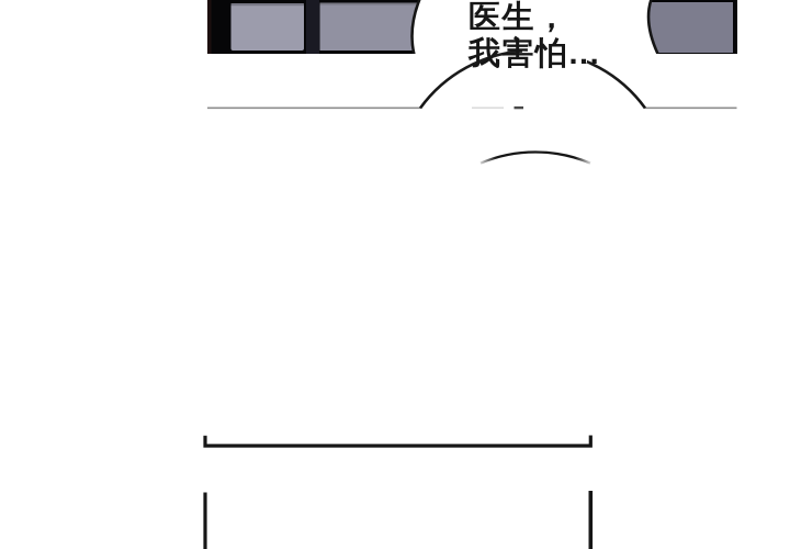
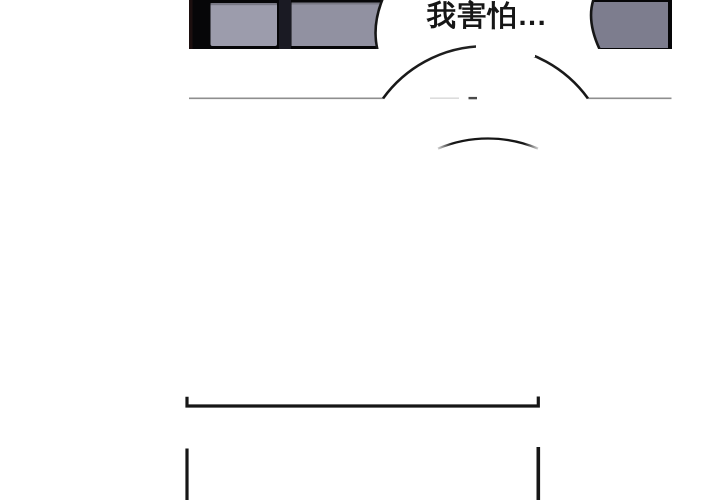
- 医生，
  我害怕...
